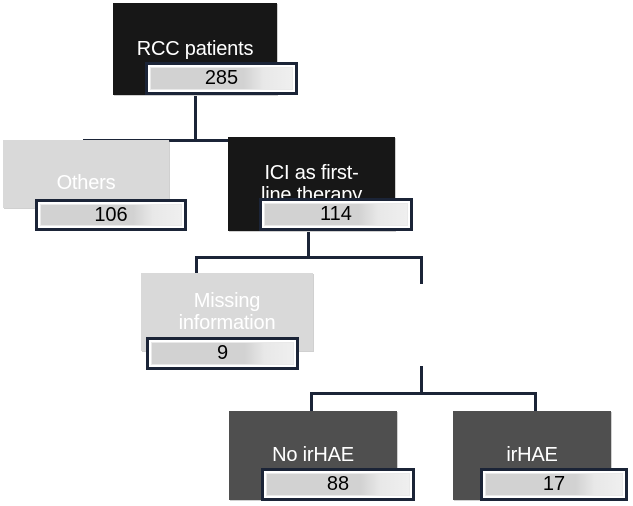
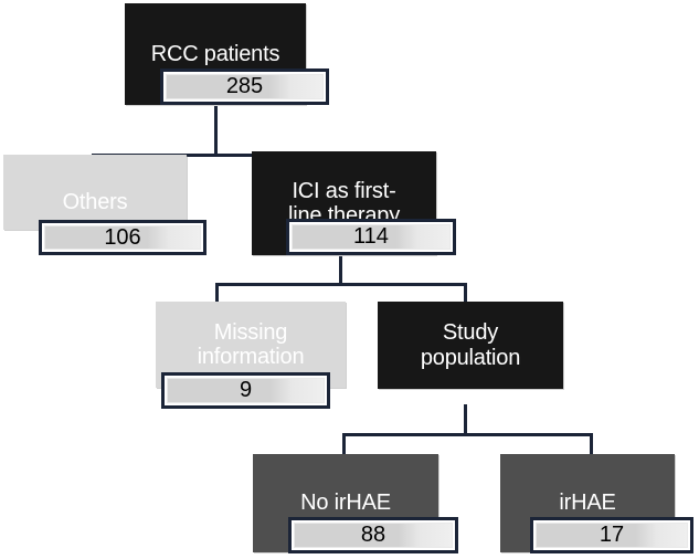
  RCC patients
  285
  Others
  106
  ICI as first-
  line therapy
  114
  Missing
  information
  9
+ Study
+ population
  No irHAE
  88
  irHAE
  17
